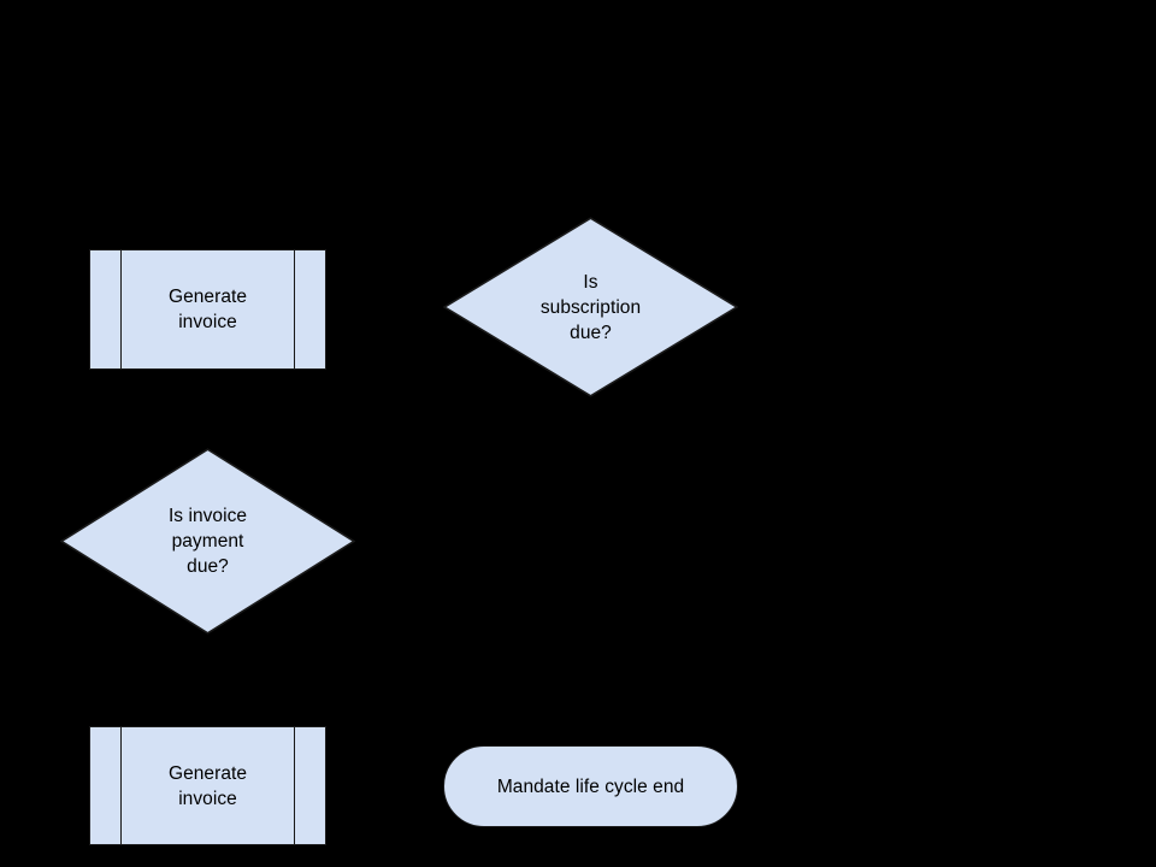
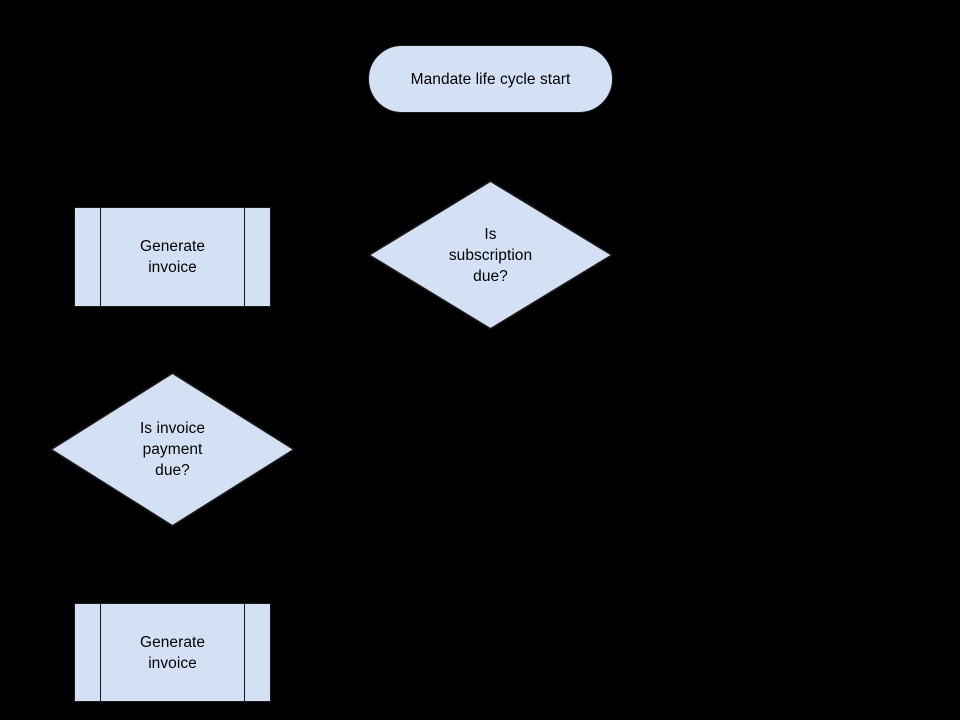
+ Mandate life cycle start
  Generate
  invoice
  Is
  subscription
  due?
  Is invoice
  payment
  due?
  Generate
  invoice
- Mandate life cycle end
